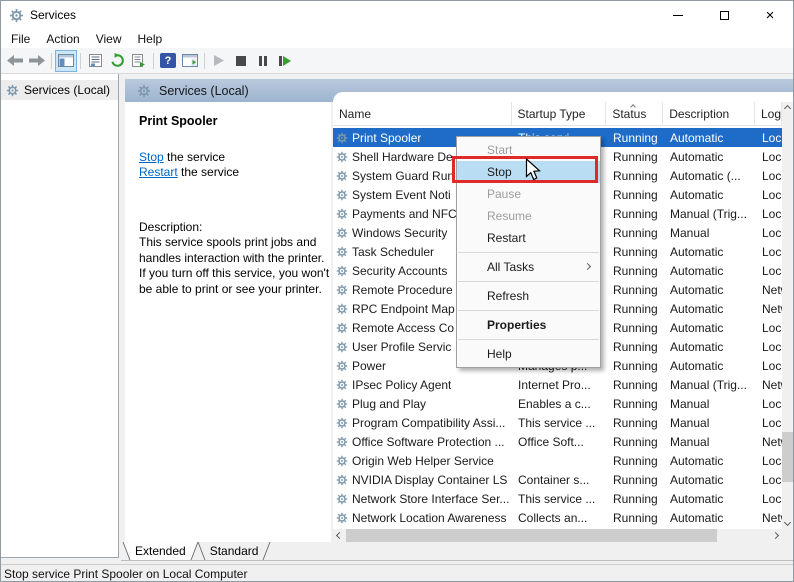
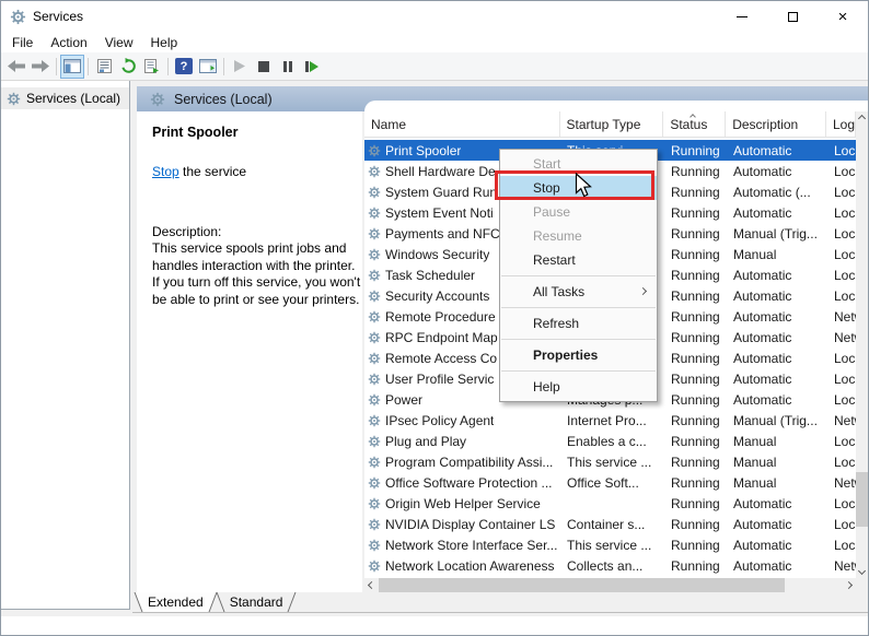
  Services
  ×
  File
  Action
  View
  Help
  ?
  Services (Local)
  Services (Local)
  Print Spooler
  Stop the service
- Restart the service
  Description:
- This service spools print jobs and handles interaction with the printer. If you turn off this service, you won't be able to print or see your printer.
+ This service spools print jobs and handles interaction with the printer. If you turn off this service, you won't be able to print or see your printers.
  Name
  Startup Type
  Status
  Description
  Log
  Print Spooler
  Running
  Automatic
  Loc
  Shell Hardware De
  Running
  Automatic
  Loc
  System Guard Run
  Running
  Automatic (...
  Loc
  System Event Noti
  Running
  Automatic
  Loc
  Payments and NFC
  Running
  Manual (Trig...
  Loc
  Windows Security
  Running
  Manual
  Loc
  Task Scheduler
  Running
  Automatic
  Loc
  Security Accounts
  Running
  Automatic
  Loc
  Remote Procedure
  Running
  Automatic
  Net
  RPC Endpoint Map
  Running
  Automatic
  Net
  Remote Access Co
  Running
  Automatic
  Loc
  User Profile Servic
  Running
  Automatic
  Loc
  Power
  Running
  Automatic
  Loc
  IPsec Policy Agent
  Internet Pro...
  Running
  Manual (Trig...
  Net
  Plug and Play
  Enables a c...
  Running
  Manual
  Loc
  Program Compatibility Assi...
  This service ...
  Running
  Manual
  Loc
  Office Software Protection ...
  Office Soft...
  Running
  Manual
  Net
  Origin Web Helper Service
  Running
  Automatic
  Loc
  NVIDIA Display Container LS
  Container s...
  Running
  Automatic
  Loc
  Network Store Interface Ser...
  This service ...
  Running
  Automatic
  Loc
  Network Location Awareness
  Collects an...
  Running
  Automatic
  Net
  Extended
  Standard
- Stop service Print Spooler on Local Computer
  Start
  Stop
  Pause
  Resume
  Restart
  All Tasks
  Refresh
  Properties
  Help
